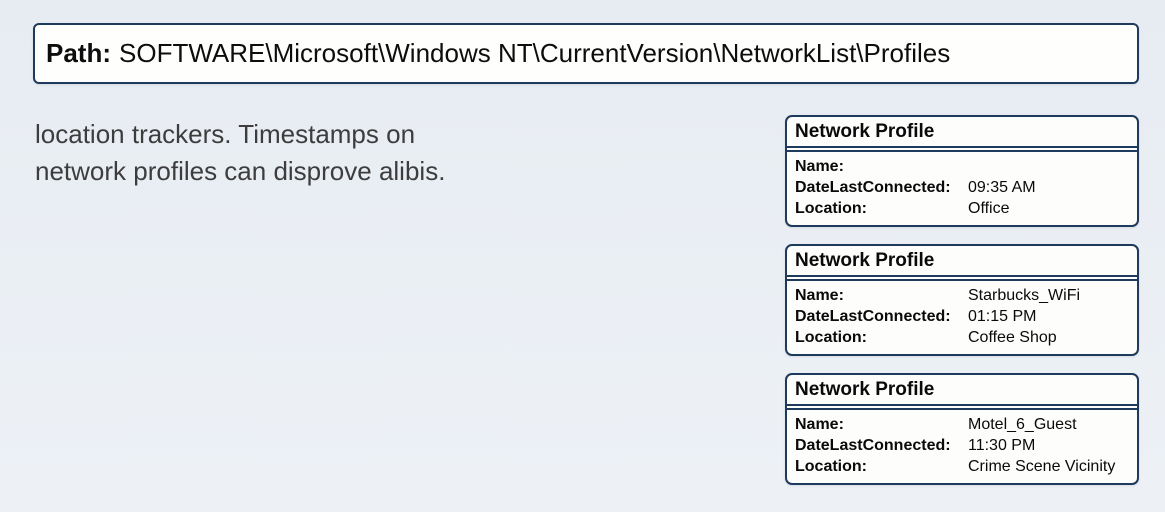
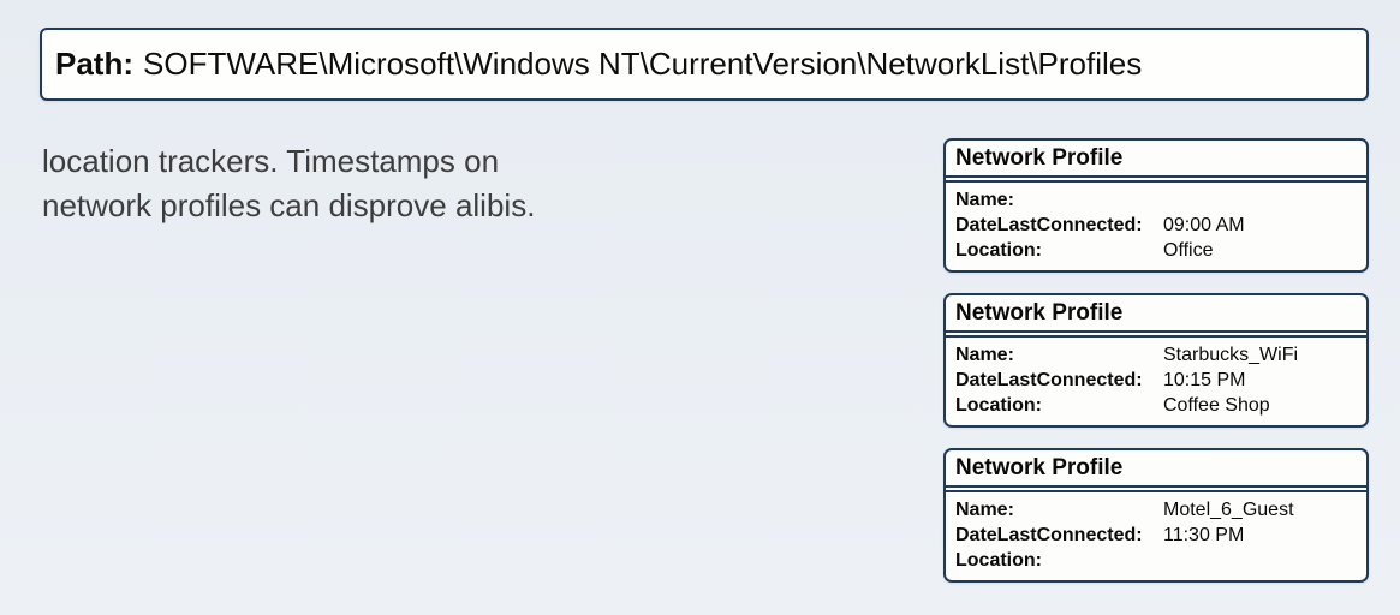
  Path:
  SOFTWARE\Microsoft\Windows NT\CurrentVersion\NetworkList\Profiles
  location trackers. Timestamps on
  network profiles can disprove alibis.
  Network Profile
  Name:
  DateLastConnected:
- 09:35 AM
+ 09:00 AM
  Location:
  Office
  Network Profile
  Name:
  Starbucks_WiFi
  DateLastConnected:
- 01:15 PM
+ 10:15 PM
  Location:
  Coffee Shop
  Network Profile
  Name:
  Motel_6_Guest
  DateLastConnected:
  11:30 PM
  Location:
- Crime Scene Vicinity
